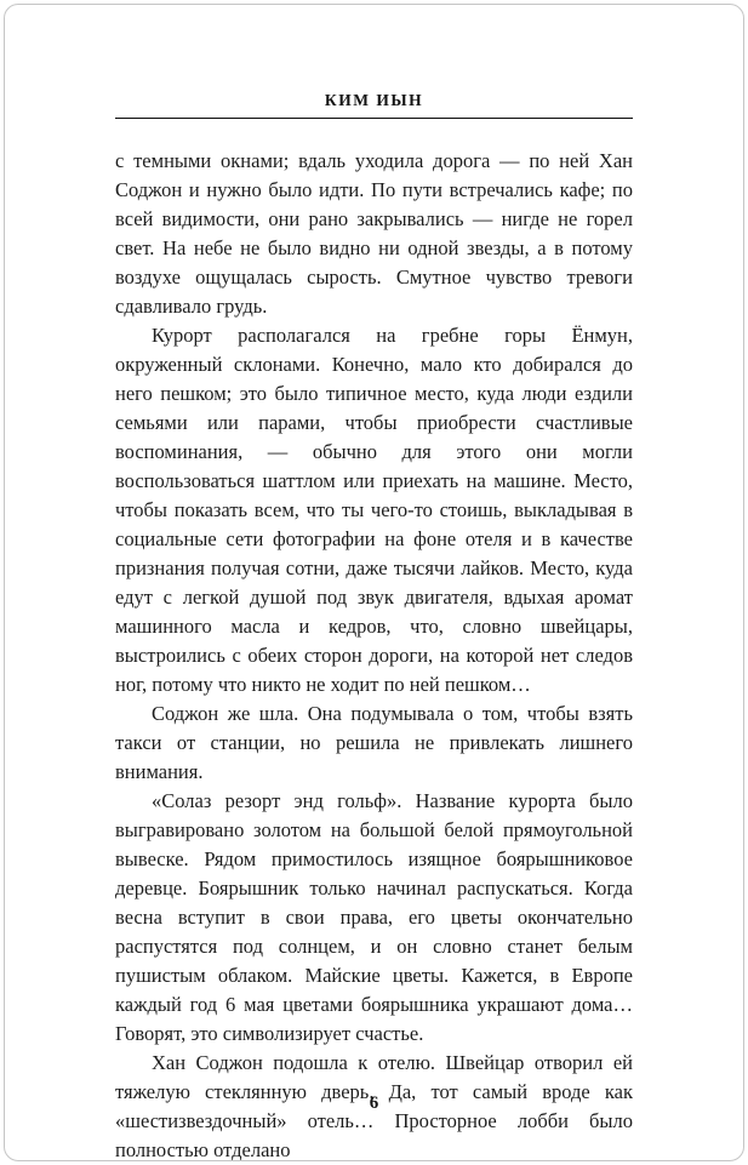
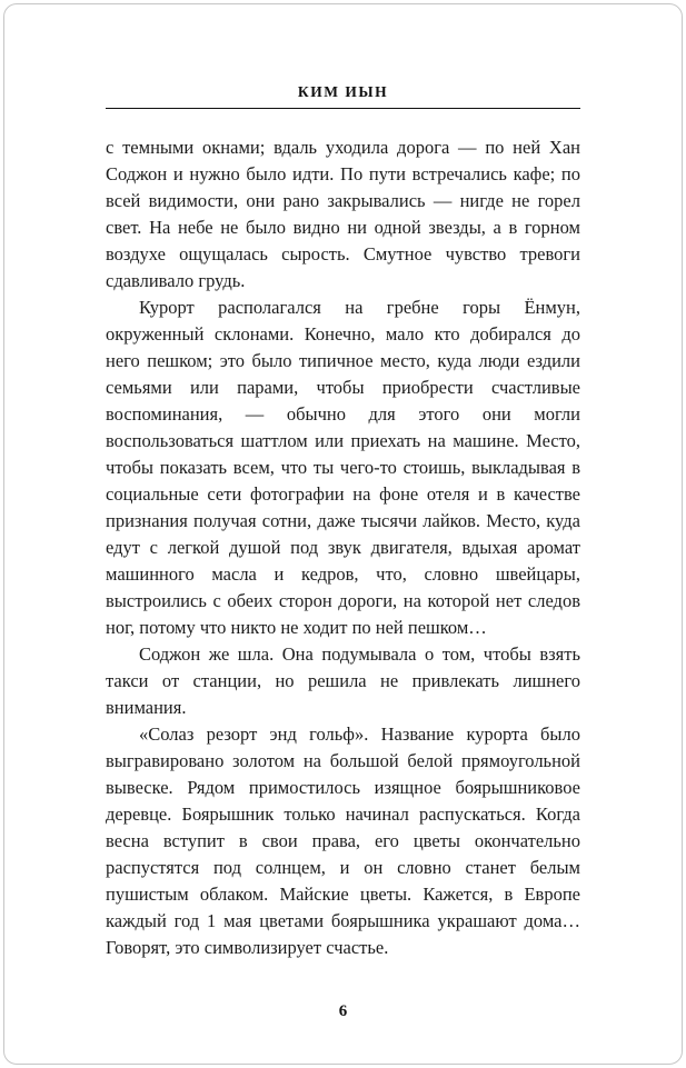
  КИМ ИЫН
- с темными окнами; вдаль уходила дорога — по ней Хан Соджон и нужно было идти. По пути встречались кафе; по всей видимости, они рано закрывались — нигде не горел свет. На небе не было видно ни одной звезды, а в потому воздухе ощущалась сырость. Смутное чувство тревоги сдавливало грудь.
+ с темными окнами; вдаль уходила дорога — по ней Хан Соджон и нужно было идти. По пути встречались кафе; по всей видимости, они рано закрывались — нигде не горел свет. На небе не было видно ни одной звезды, а в горном воздухе ощущалась сырость. Смутное чувство тревоги сдавливало грудь.
  Курорт располагался на гребне горы Ёнмун, окруженный склонами. Конечно, мало кто добирался до него пешком; это было типичное место, куда люди ездили семьями или парами, чтобы приобрести счастливые воспоминания, — обычно для этого они могли воспользоваться шаттлом или приехать на машине. Место, чтобы показать всем, что ты чего-то стоишь, выкладывая в социальные сети фотографии на фоне отеля и в качестве признания получая сотни, даже тысячи лайков. Место, куда едут с легкой душой под звук двигателя, вдыхая аромат машинного масла и кедров, что, словно швейцары, выстроились с обеих сторон дороги, на которой нет следов ног, потому что никто не ходит по ней пешком…
  Соджон же шла. Она подумывала о том, чтобы взять такси от станции, но решила не привлекать лишнего внимания.
- «Солаз резорт энд гольф». Название курорта было выгравировано золотом на большой белой прямоугольной вывеске. Рядом примостилось изящное боярышниковое деревце. Боярышник только начинал распускаться. Когда весна вступит в свои права, его цветы окончательно распустятся под солнцем, и он словно станет белым пушистым облаком. Майские цветы. Кажется, в Европе каждый год 6 мая цветами боярышника украшают дома… Говорят, это символизирует счастье.
+ «Солаз резорт энд гольф». Название курорта было выгравировано золотом на большой белой прямоугольной вывеске. Рядом примостилось изящное боярышниковое деревце. Боярышник только начинал распускаться. Когда весна вступит в свои права, его цветы окончательно распустятся под солнцем, и он словно станет белым пушистым облаком. Майские цветы. Кажется, в Европе каждый год 1 мая цветами боярышника украшают дома… Говорят, это символизирует счастье.
- Хан Соджон подошла к отелю. Швейцар отворил ей тяжелую стеклянную дверь. Да, тот самый вроде как «шестизвездочный» отель… Просторное лобби было полностью отделано
  6
